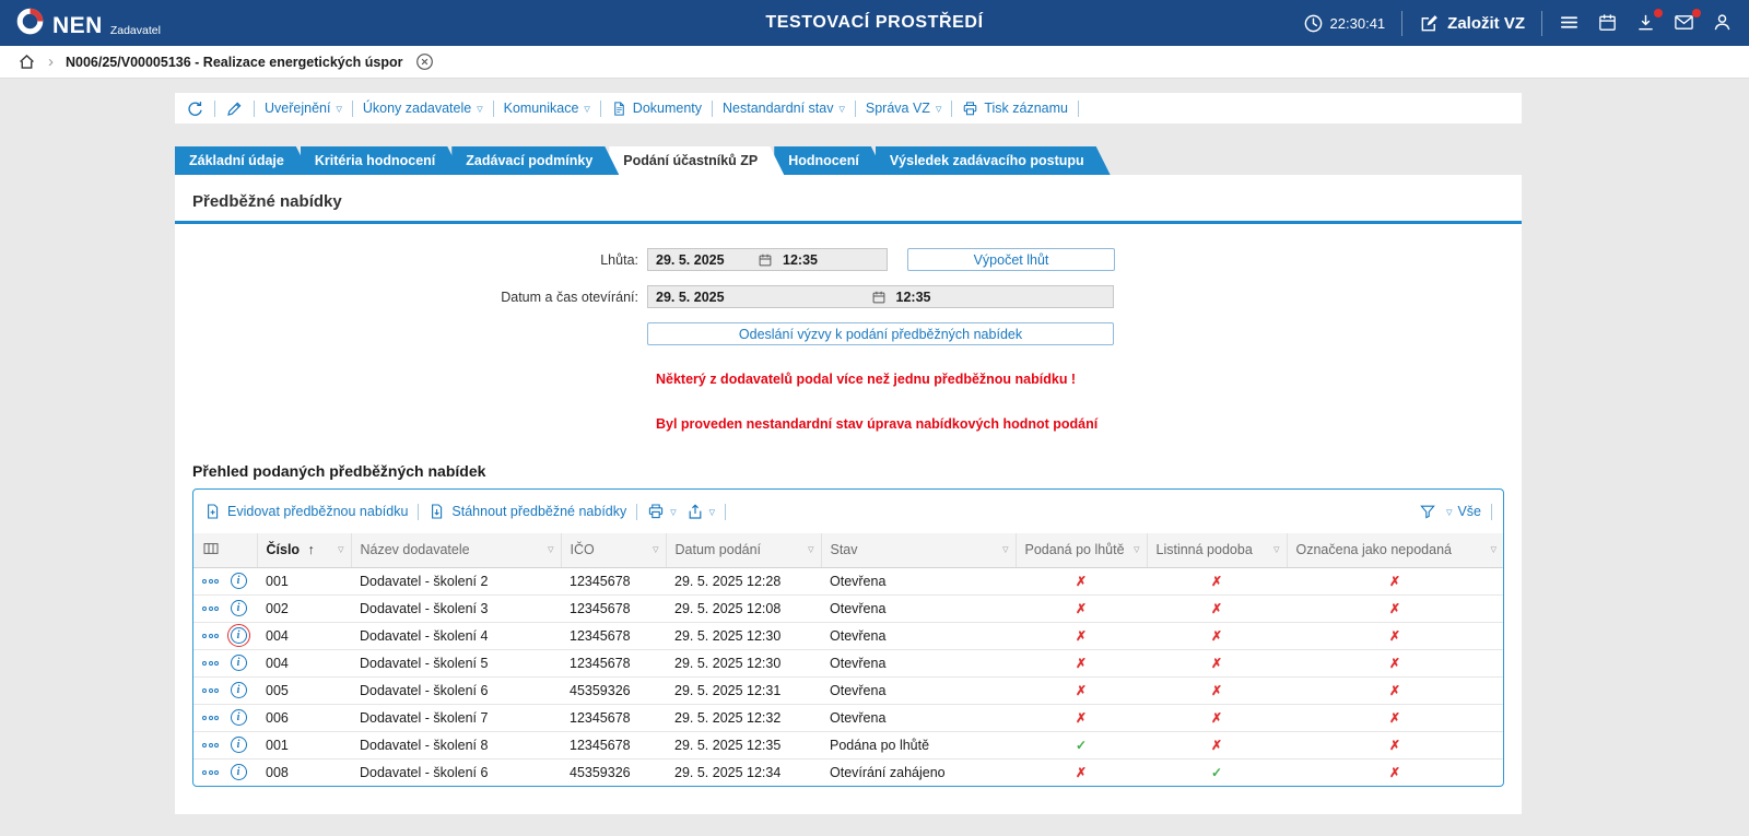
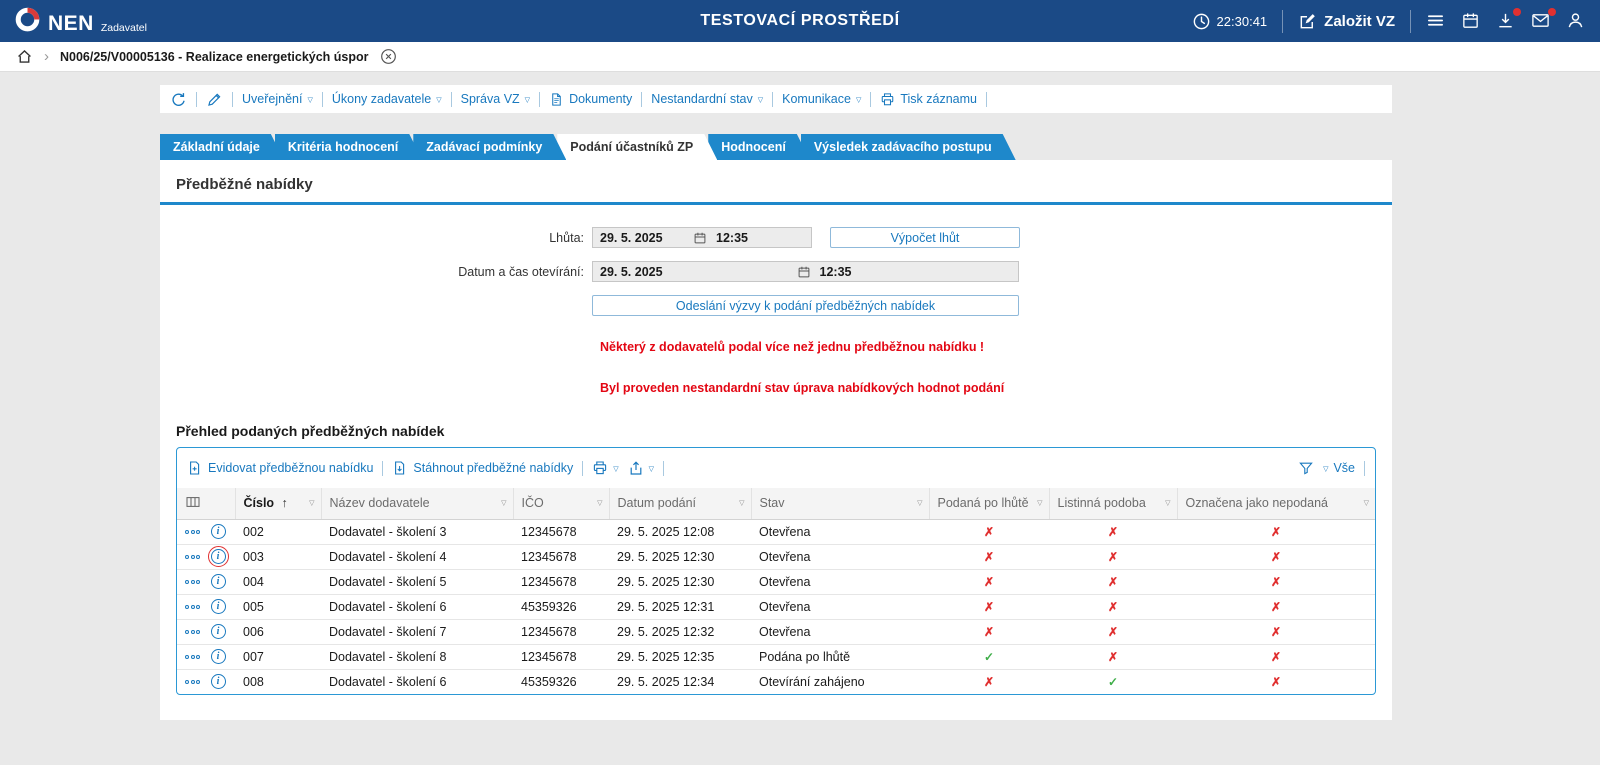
  NEN
  Zadavatel
  TESTOVACÍ PROSTŘEDÍ
  22:30:41
  Založit VZ
  ›
  N006/25/V00005136 - Realizace energetických úspor
  Uveřejnění
  Úkony zadavatele
- Komunikace
+ Správa VZ
  Dokumenty
  Nestandardní stav
- Správa VZ
+ Komunikace
  Tisk záznamu
  Základní údaje
  Kritéria hodnocení
  Zadávací podmínky
  Podání účastníků ZP
  Hodnocení
  Výsledek zadávacího postupu
  Předběžné nabídky
  Lhůta:
  29. 5. 2025
  12:35
  Výpočet lhůt
  Datum a čas otevírání:
  29. 5. 2025
  12:35
  Odeslání výzvy k podání předběžných nabídek
  Některý z dodavatelů podal více než jednu předběžnou nabídku !
  Byl proveden nestandardní stav úprava nabídkových hodnot podání
  Přehled podaných předběžných nabídek
  Evidovat předběžnou nabídku
  Stáhnout předběžné nabídky
  Vše
  	Číslo ↑	Název dodavatele	IČO	Datum podání	Stav	Podaná po lhůtě	Listinná podoba	Označena jako nepodaná
- i	001	Dodavatel - školení 2	12345678	29. 5. 2025 12:28	Otevřena	✗	✗	✗
  i	002	Dodavatel - školení 3	12345678	29. 5. 2025 12:08	Otevřena	✗	✗	✗
- i	004	Dodavatel - školení 4	12345678	29. 5. 2025 12:30	Otevřena	✗	✗	✗
+ i	003	Dodavatel - školení 4	12345678	29. 5. 2025 12:30	Otevřena	✗	✗	✗
  i	004	Dodavatel - školení 5	12345678	29. 5. 2025 12:30	Otevřena	✗	✗	✗
  i	005	Dodavatel - školení 6	45359326	29. 5. 2025 12:31	Otevřena	✗	✗	✗
  i	006	Dodavatel - školení 7	12345678	29. 5. 2025 12:32	Otevřena	✗	✗	✗
- i	001	Dodavatel - školení 8	12345678	29. 5. 2025 12:35	Podána po lhůtě	✓	✗	✗
+ i	007	Dodavatel - školení 8	12345678	29. 5. 2025 12:35	Podána po lhůtě	✓	✗	✗
  i	008	Dodavatel - školení 6	45359326	29. 5. 2025 12:34	Otevírání zahájeno	✗	✓	✗
